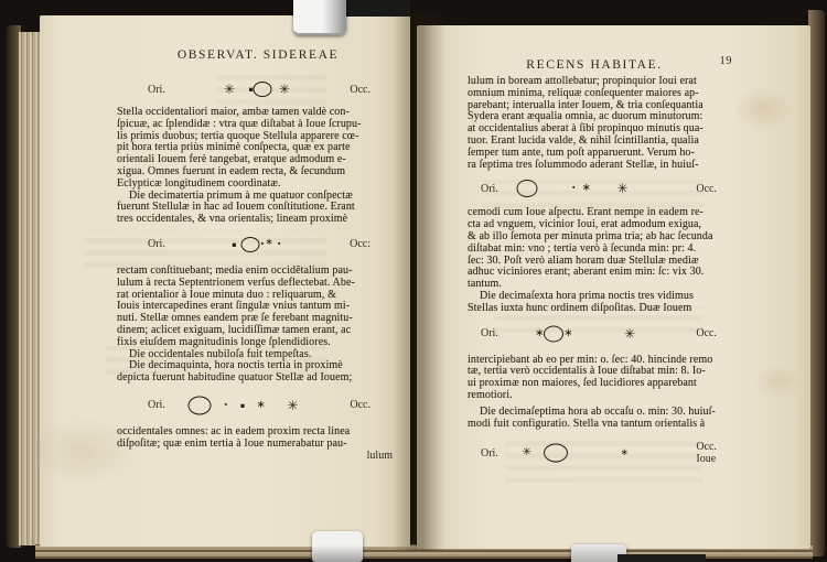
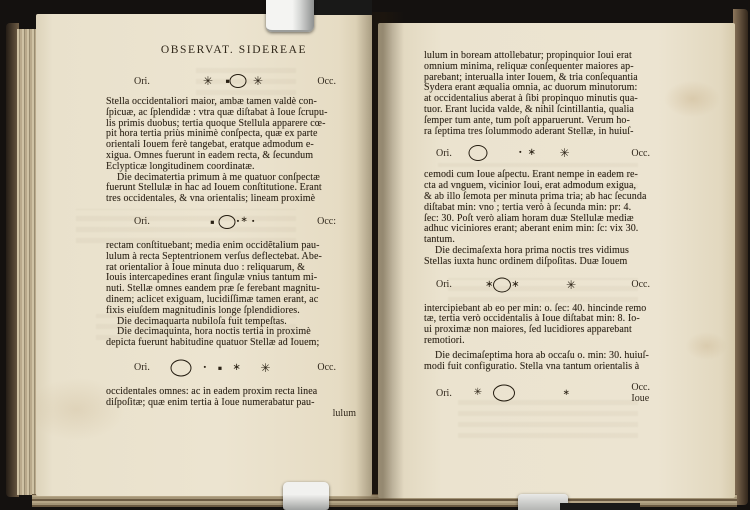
  OBSERVAT. SIDEREAE
  Ori.
  ✳
  ▪
  ✳
  Occ.
  Stella occidentaliori maior, ambæ tamen valdè con-
  ſpicuæ, ac ſplendidæ : vtra quæ diſtabat à Ioue ſcrupu-
  lis primis duobus; tertia quoque Stellula apparere cœ-
  pit hora tertia priùs minimè conſpecta, quæ ex parte
  orientali Iouem ferè tangebat, eratque admodum e-
  xigua. Omnes fuerunt in eadem recta, & ſecundum
  Eclypticæ longitudinem coordinatæ.
  Die decimatertia primum à me quatuor conſpectæ
  fuerunt Stellulæ in hac ad Iouem conſtitutione. Erant
  tres occidentales, & vna orientalis; lineam proximè
  Ori.
  ▪
  •
  ∗
  •
  Occ:
  rectam conſtituebant; media enim occidẽtalium pau-
  lulum à recta Septentrionem verſus deflectebat. Abe-
  rat orientalior à Ioue minuta duo : reliquarum, &
  Iouis intercapedines erant ſingulæ vnius tantum mi-
  nuti. Stellæ omnes eandem præ ſe ferebant magnitu-
  dinem; aclicet exiguam, lucidiſſimæ tamen erant, ac
  fixis eiuſdem magnitudinis longe ſplendidiores.
- Die occidentales nubiloſa fuit tempeſtas.
+ Die decimaquarta nubiloſa fuit tempeſtas.
  Die decimaquinta, hora noctis tertia in proximè
  depicta fuerunt habitudine quatuor Stellæ ad Iouem;
  Ori.
  •
  ▪
  ∗
  ✳
  Occ.
  occidentales omnes: ac in eadem proxim recta linea
  diſpoſitæ; quæ enim tertia à Ioue numerabatur pau-
  lulum
- RECENS HABITAE.
- 19
  lulum in boream attollebatur; propinquior Ioui erat
  omnium minima, reliquæ conſequenter maiores ap-
  parebant; interualla inter Iouem, & tria conſequantia
  Sydera erant æqualia omnia, ac duorum minutorum:
  at occidentalius aberat à ſibi propinquo minutis qua-
  tuor. Erant lucida valde, & nihil ſcintillantia, qualia
  ſemper tum ante, tum poſt apparuerunt. Verum ho-
  ra ſeptima tres ſolummodo aderant Stellæ, in huiuſ-
  Ori.
  •
  ∗
  ✳
  Occ.
  cemodi cum Ioue aſpectu. Erant nempe in eadem re-
  cta ad vnguem, vicinior Ioui, erat admodum exigua,
  & ab illo ſemota per minuta prima tria; ab hac ſecunda
  diſtabat min: vno ; tertia verò à ſecunda min: pr: 4.
  ſec: 30. Poſt verò aliam horam duæ Stellulæ mediæ
  adhuc viciniores erant; aberant enim min: ſc: vix 30.
  tantum.
  Die decimaſexta hora prima noctis tres vidimus
  Stellas iuxta hunc ordinem diſpoſitas. Duæ Iouem
  Ori.
  ∗
  ∗
  ✳
  Occ.
  intercipiebant ab eo per min: o. ſec: 40. hincinde remo
  tæ, tertia verò occidentalis à Ioue diſtabat min: 8. Io-
  ui proximæ non maiores, ſed lucidiores apparebant
  remotiori.
  Die decimaſeptima hora ab occaſu o. min: 30. huiuſ-
  modi fuit configuratio. Stella vna tantum orientalis à
  Ori.
  ✳
  ∗
  Occ.
  Ioue
